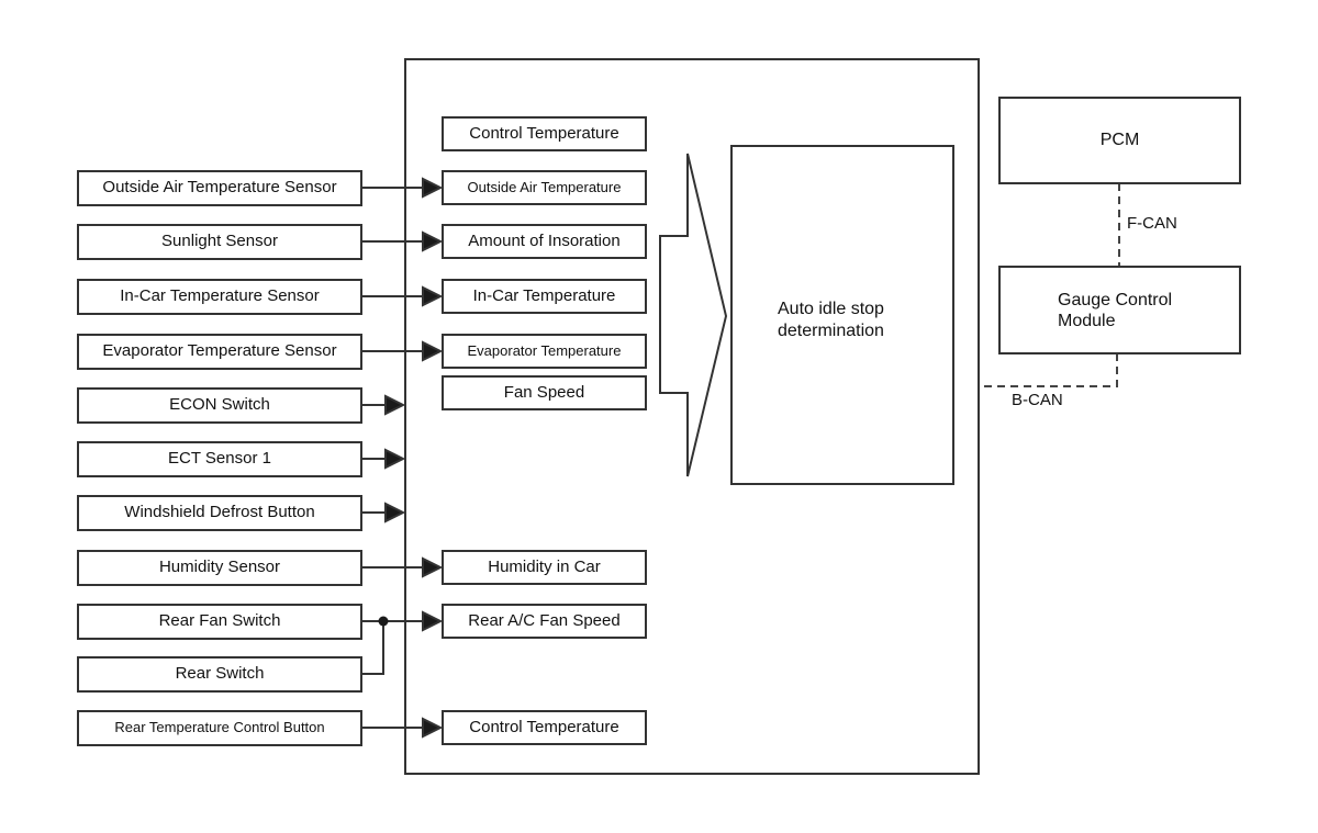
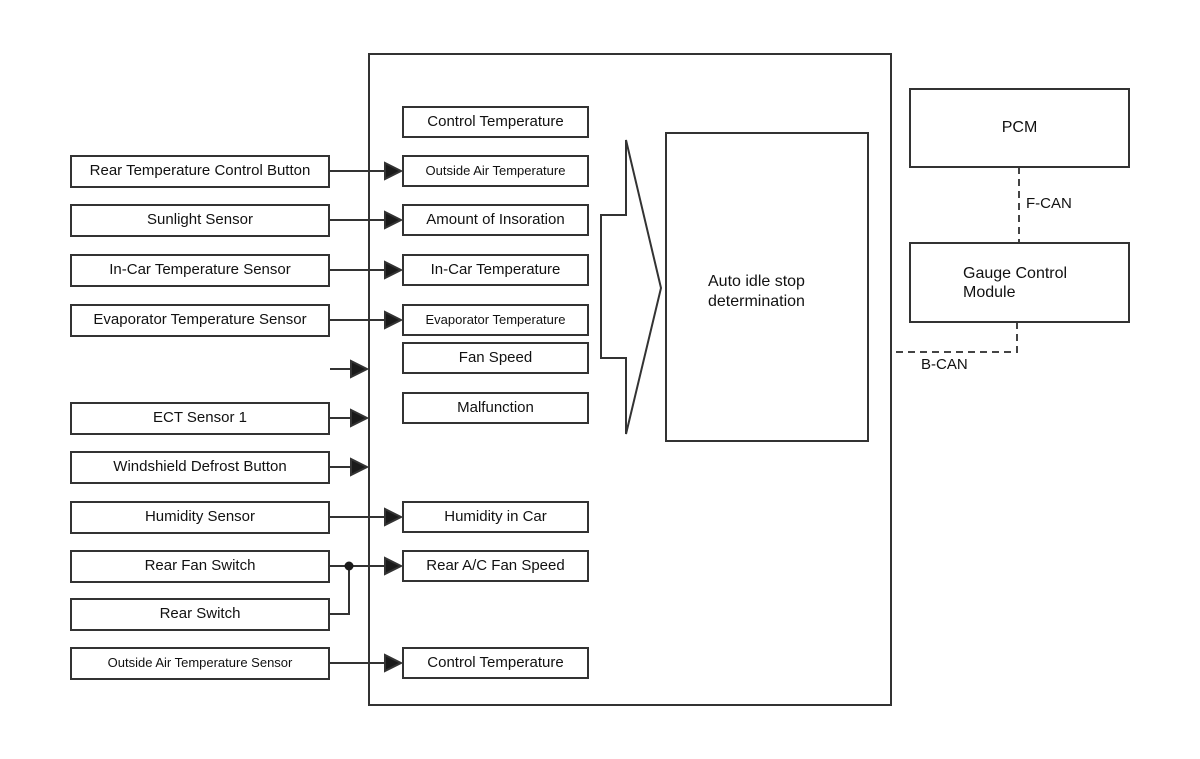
- Outside Air Temperature Sensor
+ Rear Temperature Control Button
  Sunlight Sensor
  In-Car Temperature Sensor
  Evaporator Temperature Sensor
- ECON Switch
  ECT Sensor 1
  Windshield Defrost Button
  Humidity Sensor
  Rear Fan Switch
  Rear Switch
- Rear Temperature Control Button
+ Outside Air Temperature Sensor
  Control Temperature
  Outside Air Temperature
  Amount of Insoration
  In-Car Temperature
  Evaporator Temperature
  Fan Speed
+ Malfunction
  Humidity in Car
  Rear A/C Fan Speed
  Control Temperature
  Auto idle stop determination
  PCM
  Gauge Control Module
  F-CAN
  B-CAN
